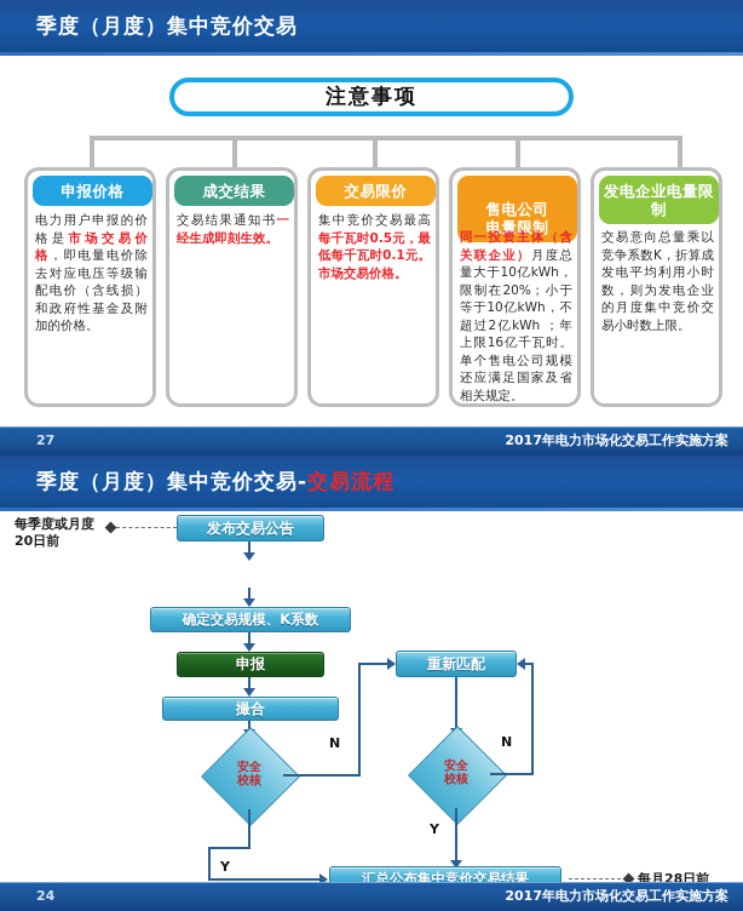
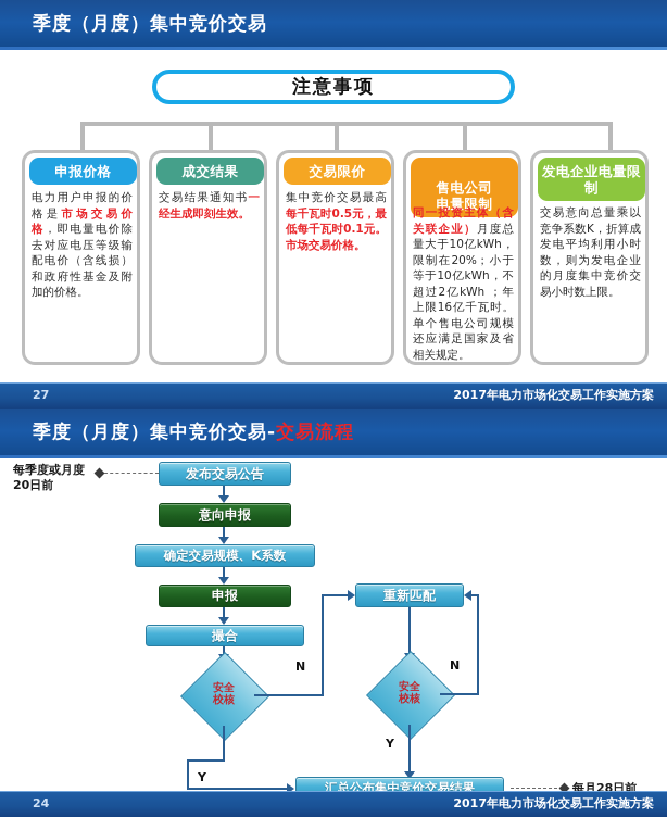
  季度（月度）集中竞价交易
  注意事项
  申报价格
  电力用户申报的价格是市场交易价格，即电量电价除去对应电压等级输配电价（含线损）和政府性基金及附加的价格。
  成交结果
  交易结果通知书一经生成即刻生效。
  交易限价
  集中竞价交易最高每千瓦时0.5元，最低每千瓦时0.1元。市场交易价格。
  售电公司
  电量限制
  同一投资主体（含关联企业）月度总量大于10亿kWh，限制在20%；小于等于10亿kWh，不超过2亿kWh ；年上限16亿千瓦时。单个售电公司规模还应满足国家及省相关规定。
  发电企业电量限制
  交易意向总量乘以竞争系数K，折算成发电平均利用小时数，则为发电企业的月度集中竞价交易小时数上限。
  27
  2017年电力市场化交易工作实施方案
  季度（月度）集中竞价交易-交易流程
  每季度或月度
  20日前
  发布交易公告
+ 意向申报
  确定交易规模、K系数
  申报
  撮合
  安全
  校核
  N
  重新匹配
  安全
  校核
  N
  Y
  Y
  汇总公布集中竞价交易结果
  每月28日前
  24
  2017年电力市场化交易工作实施方案
